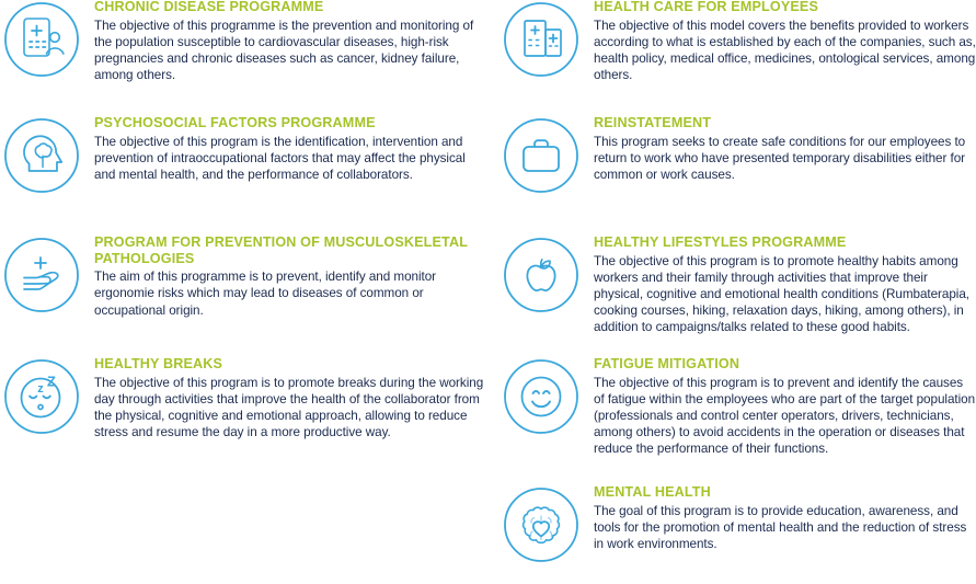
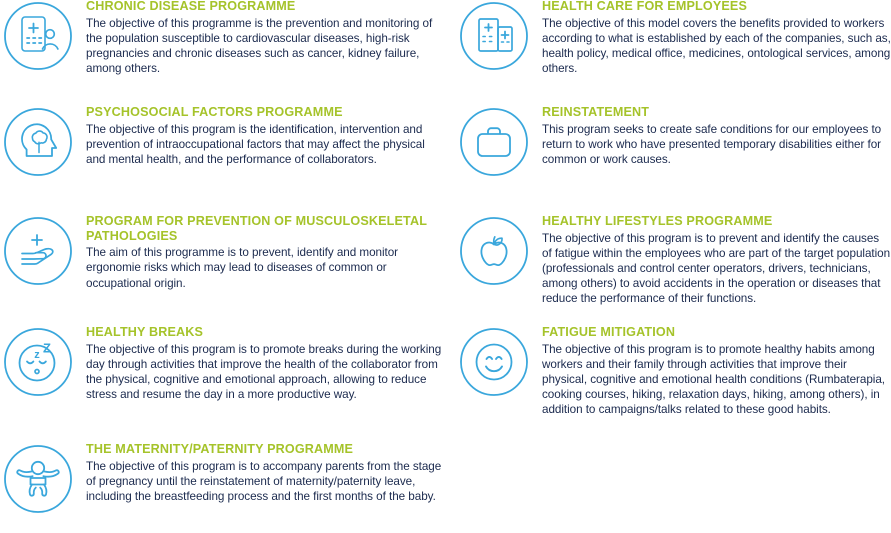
  CHRONIC DISEASE PROGRAMME
  The objective of this programme is the prevention and monitoring of the population susceptible to cardiovascular diseases, high-risk pregnancies and chronic diseases such as cancer, kidney failure, among others.
  PSYCHOSOCIAL FACTORS PROGRAMME
  The objective of this program is the identification, intervention and prevention of intraoccupational factors that may affect the physical and mental health, and the performance of collaborators.
  PROGRAM FOR PREVENTION OF MUSCULOSKELETAL PATHOLOGIES
  The aim of this programme is to prevent, identify and monitor ergonomie risks which may lead to diseases of common or occupational origin.
  z
  Z
  HEALTHY BREAKS
  The objective of this program is to promote breaks during the working day through activities that improve the health of the collaborator from the physical, cognitive and emotional approach, allowing to reduce stress and resume the day in a more productive way.
+ THE MATERNITY/PATERNITY PROGRAMME
+ The objective of this program is to accompany parents from the stage of pregnancy until the reinstatement of maternity/paternity leave, including the breastfeeding process and the first months of the baby.
  HEALTH CARE FOR EMPLOYEES
  The objective of this model covers the benefits provided to workers according to what is established by each of the companies, such as, health policy, medical office, medicines, ontological services, among others.
  REINSTATEMENT
  This program seeks to create safe conditions for our employees to return to work who have presented temporary disabilities either for common or work causes.
  HEALTHY LIFESTYLES PROGRAMME
- The objective of this program is to promote healthy habits among workers and their family through activities that improve their physical, cognitive and emotional health conditions (Rumbaterapia, cooking courses, hiking, relaxation days, hiking, among others), in addition to campaigns/talks related to these good habits.
+ The objective of this program is to prevent and identify the causes of fatigue within the employees who are part of the target population (professionals and control center operators, drivers, technicians, among others) to avoid accidents in the operation or diseases that reduce the performance of their functions.
  FATIGUE MITIGATION
- The objective of this program is to prevent and identify the causes of fatigue within the employees who are part of the target population (professionals and control center operators, drivers, technicians, among others) to avoid accidents in the operation or diseases that reduce the performance of their functions.
+ The objective of this program is to promote healthy habits among workers and their family through activities that improve their physical, cognitive and emotional health conditions (Rumbaterapia, cooking courses, hiking, relaxation days, hiking, among others), in addition to campaigns/talks related to these good habits.
- MENTAL HEALTH
- The goal of this program is to provide education, awareness, and tools for the promotion of mental health and the reduction of stress in work environments.
